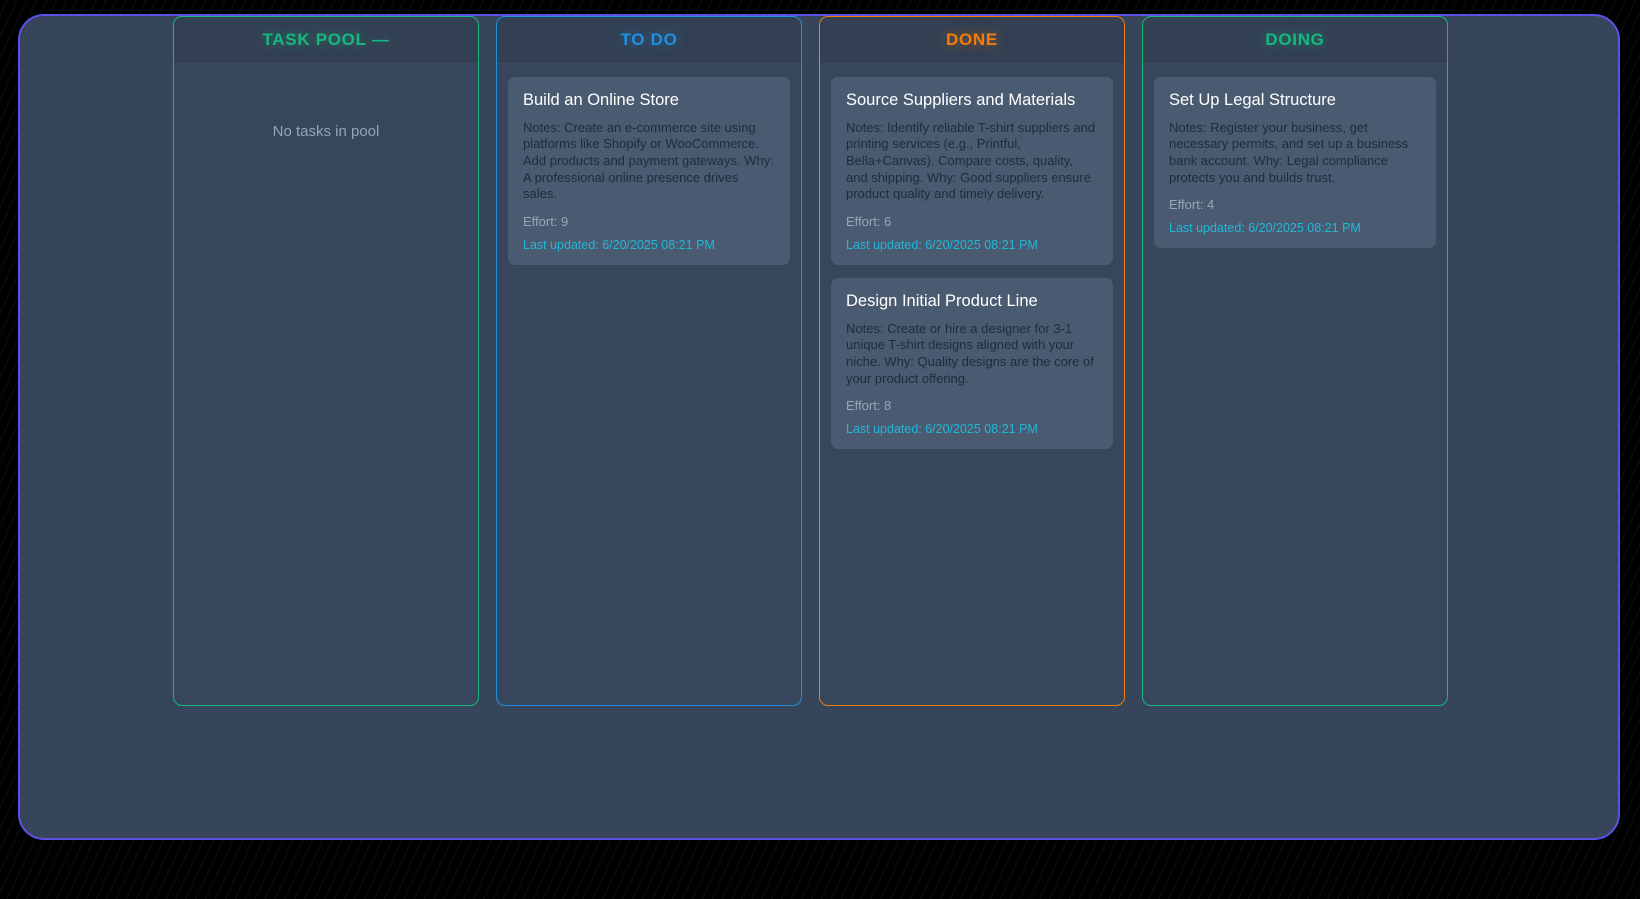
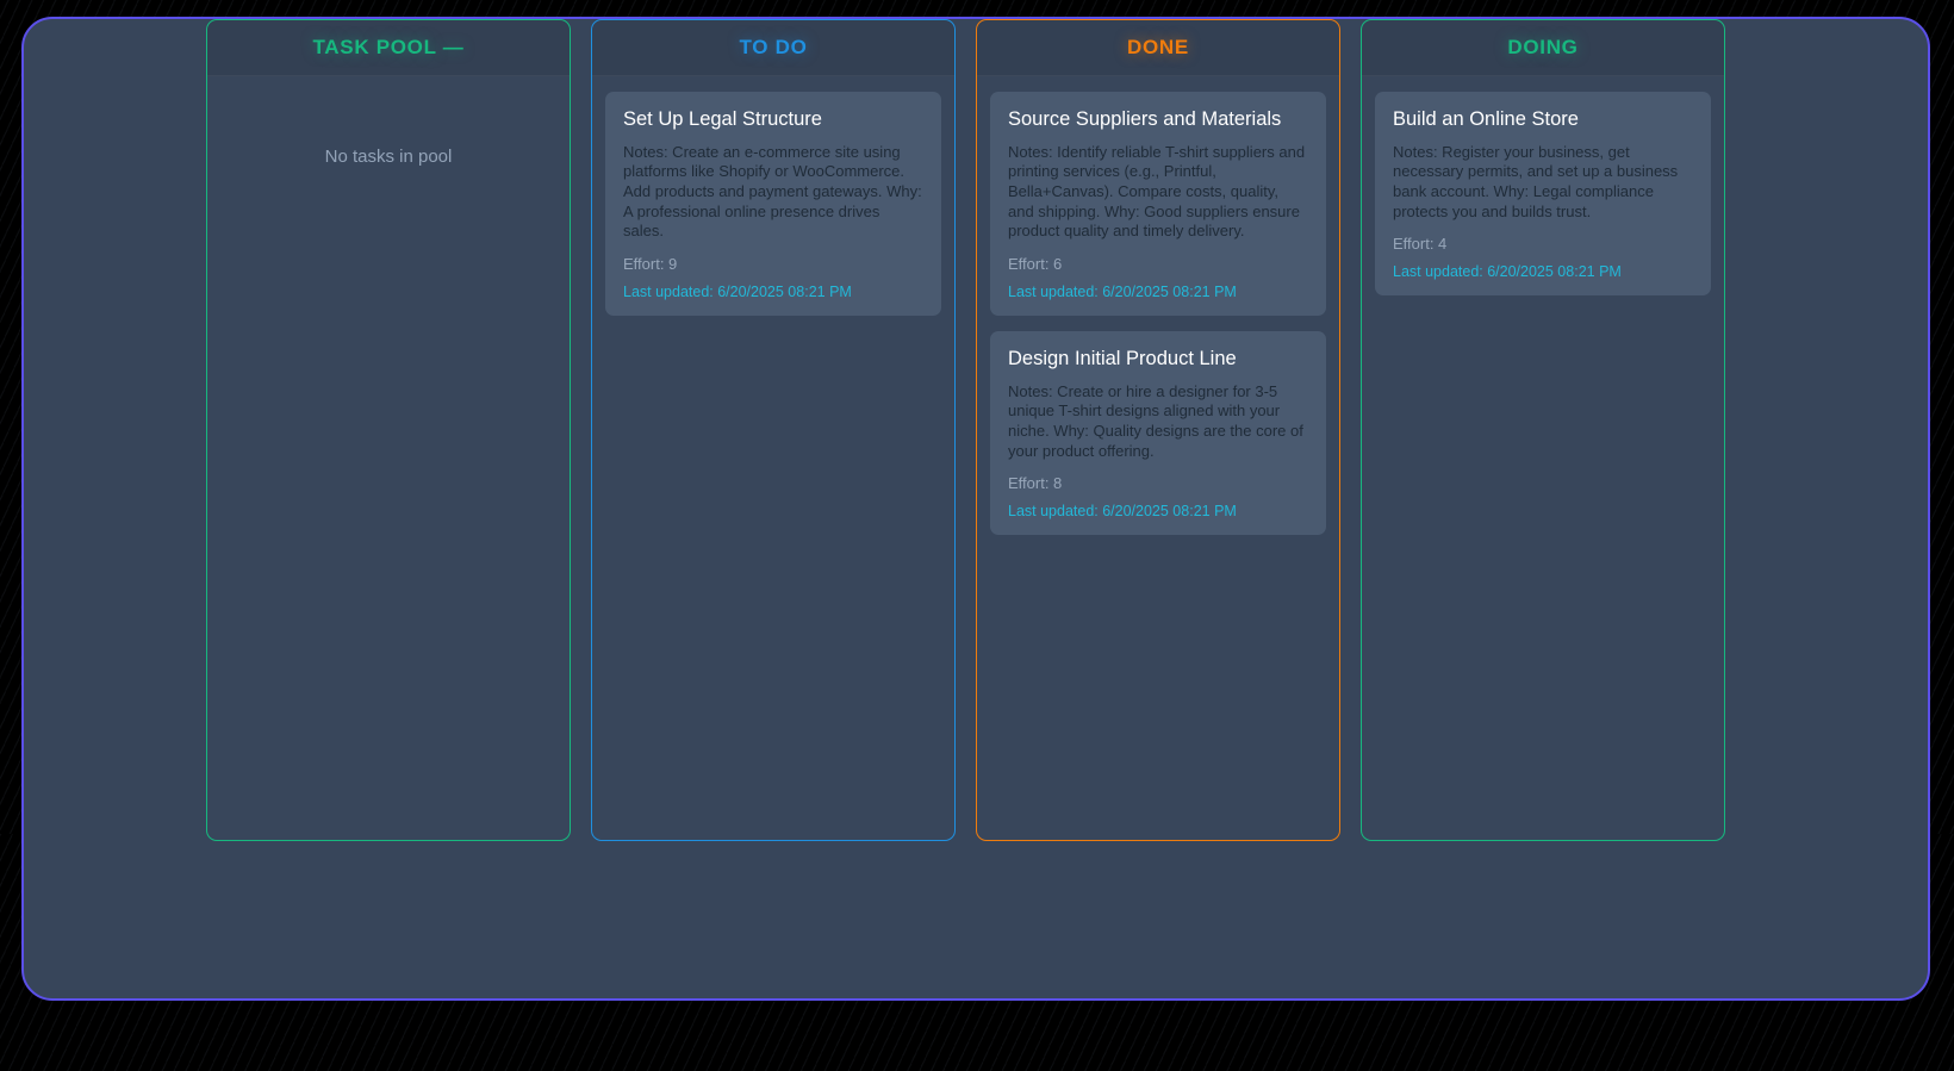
  TASK POOL —
  No tasks in pool
  TO DO
- Build an Online Store
+ Set Up Legal Structure
  Notes: Create an e-commerce site using platforms like Shopify or WooCommerce. Add products and payment gateways. Why: A professional online presence drives sales.
  Effort: 9
  Last updated: 6/20/2025 08:21 PM
  DONE
  Source Suppliers and Materials
  Notes: Identify reliable T-shirt suppliers and printing services (e.g., Printful, Bella+Canvas). Compare costs, quality, and shipping. Why: Good suppliers ensure product quality and timely delivery.
  Effort: 6
  Last updated: 6/20/2025 08:21 PM
  Design Initial Product Line
- Notes: Create or hire a designer for 3-1 unique T-shirt designs aligned with your niche. Why: Quality designs are the core of your product offering.
+ Notes: Create or hire a designer for 3-5 unique T-shirt designs aligned with your niche. Why: Quality designs are the core of your product offering.
  Effort: 8
  Last updated: 6/20/2025 08:21 PM
  DOING
- Set Up Legal Structure
+ Build an Online Store
  Notes: Register your business, get necessary permits, and set up a business bank account. Why: Legal compliance protects you and builds trust.
  Effort: 4
  Last updated: 6/20/2025 08:21 PM
